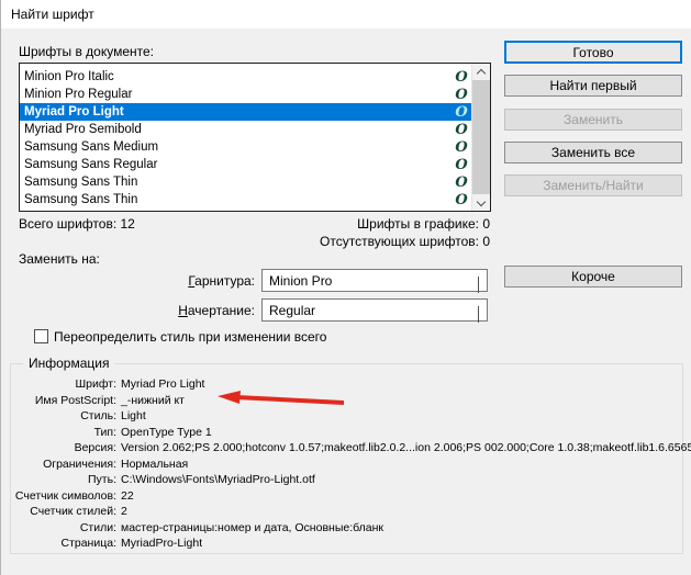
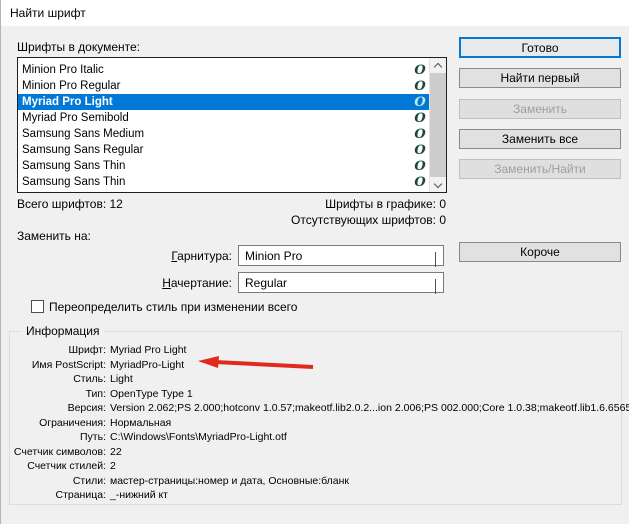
  Найти шрифт
  Шрифты в документе:
  Minion Pro Italic
  O
  Minion Pro Regular
  O
  Myriad Pro Light
  O
  Myriad Pro Semibold
  O
  Samsung Sans Medium
  O
  Samsung Sans Regular
  O
  Samsung Sans Thin
  O
  Samsung Sans Thin
  O
  Всего шрифтов: 12
  Шрифты в графике: 0
  Отсутствующих шрифтов: 0
  Заменить на:
  Гарнитура:
  Minion Pro
  Начертание:
  Regular
  Переопределить стиль при изменении всего
  Информация
  Шрифт:
  Myriad Pro Light
  Имя PostScript:
- _-нижний кт
+ MyriadPro-Light
  Стиль:
  Light
  Тип:
  OpenType Type 1
  Версия:
  Version 2.062;PS 2.000;hotconv 1.0.57;makeotf.lib2.0.2...ion 2.006;PS 002.000;Core 1.0.38;makeotf.lib1.6.6565
  Ограничения:
  Нормальная
  Путь:
  C:\Windows\Fonts\MyriadPro-Light.otf
  Счетчик символов:
  22
  Счетчик стилей:
  2
  Стили:
  мастер-страницы:номер и дата, Основные:бланк
  Страница:
- MyriadPro-Light
+ _-нижний кт
  Готово
  Найти первый
  Заменить
  Заменить все
  Заменить/Найти
  Короче
